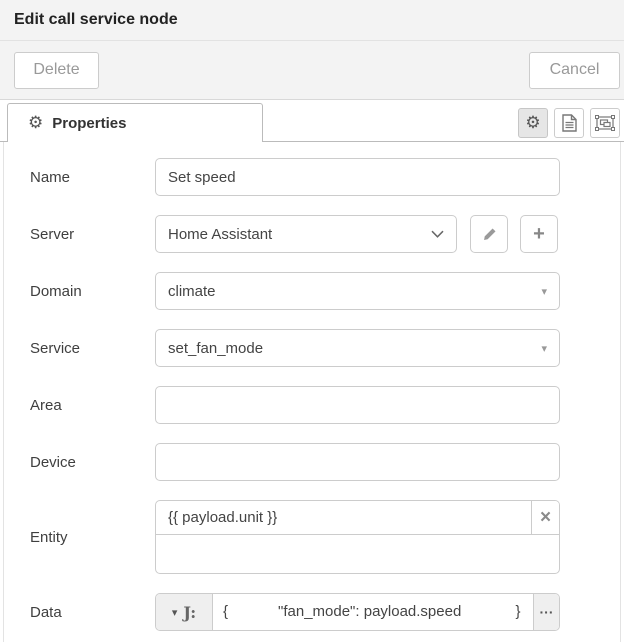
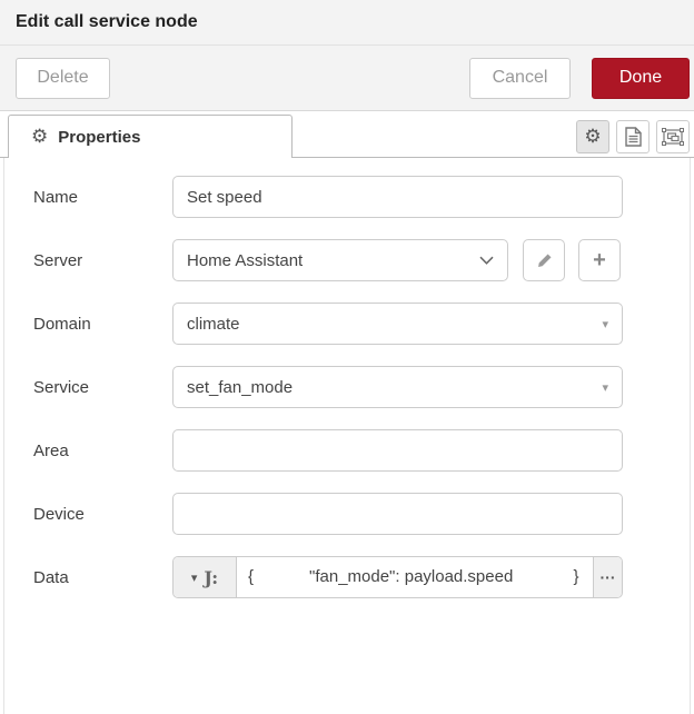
  Edit call service node
  Delete
  Cancel
+ Done
  ⚙
  Properties
  ⚙
  Name
  Set speed
  Server
  Home Assistant
  +
  Domain
  climate
  ▾
  Service
  set_fan_mode
  ▾
  Area
  Device
- Entity
- {{ payload.unit }}
- ×
  Data
  ▾
  J:
  { "fan_mode": payload.speed }
  ···
